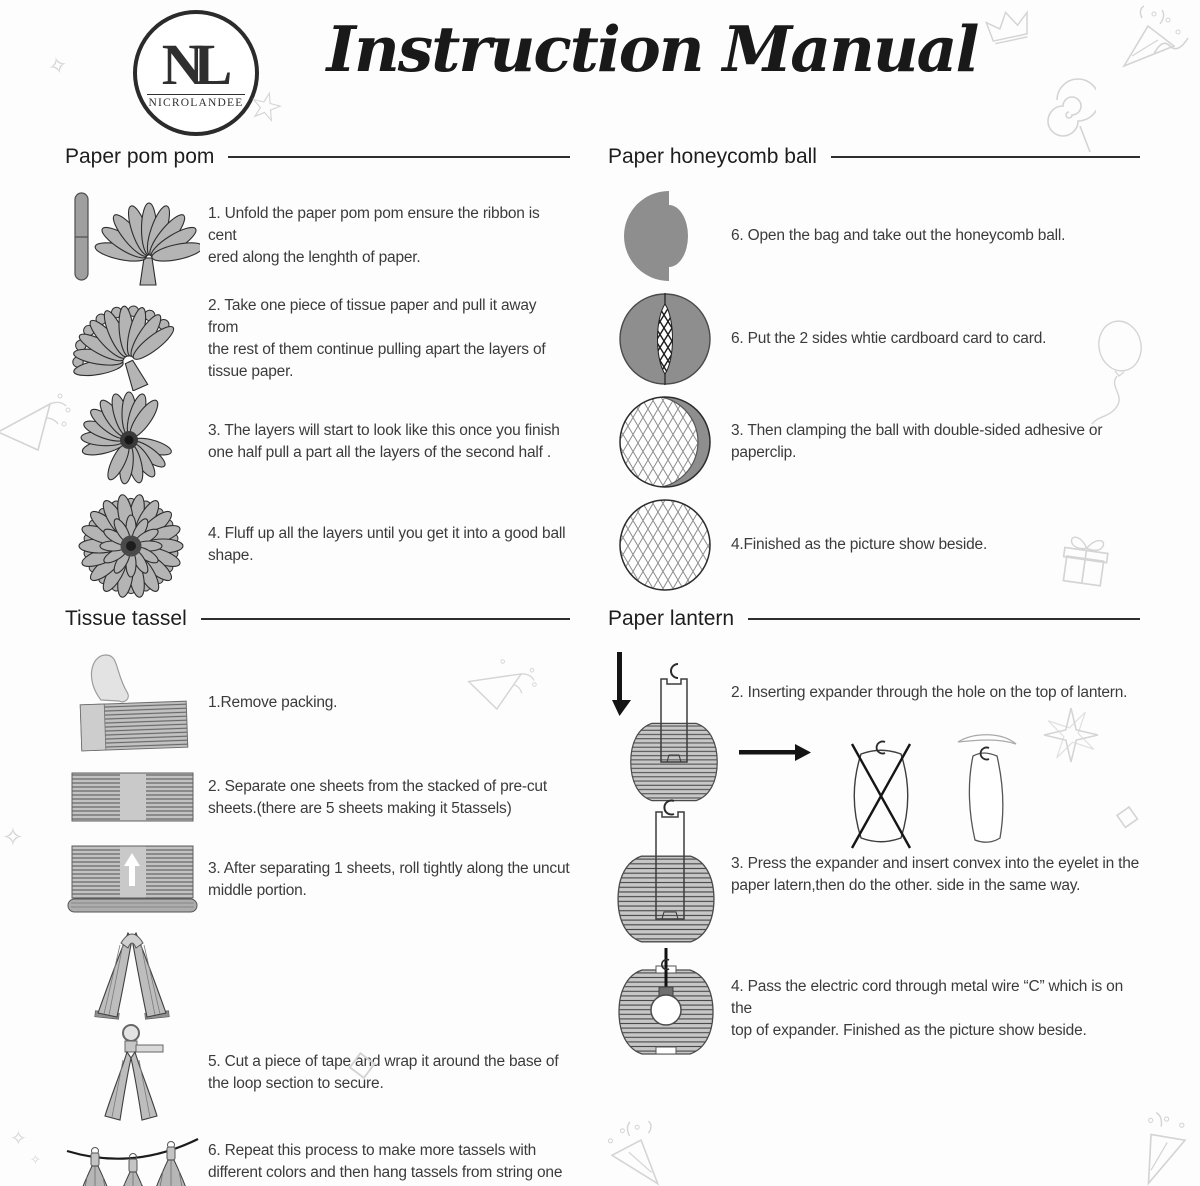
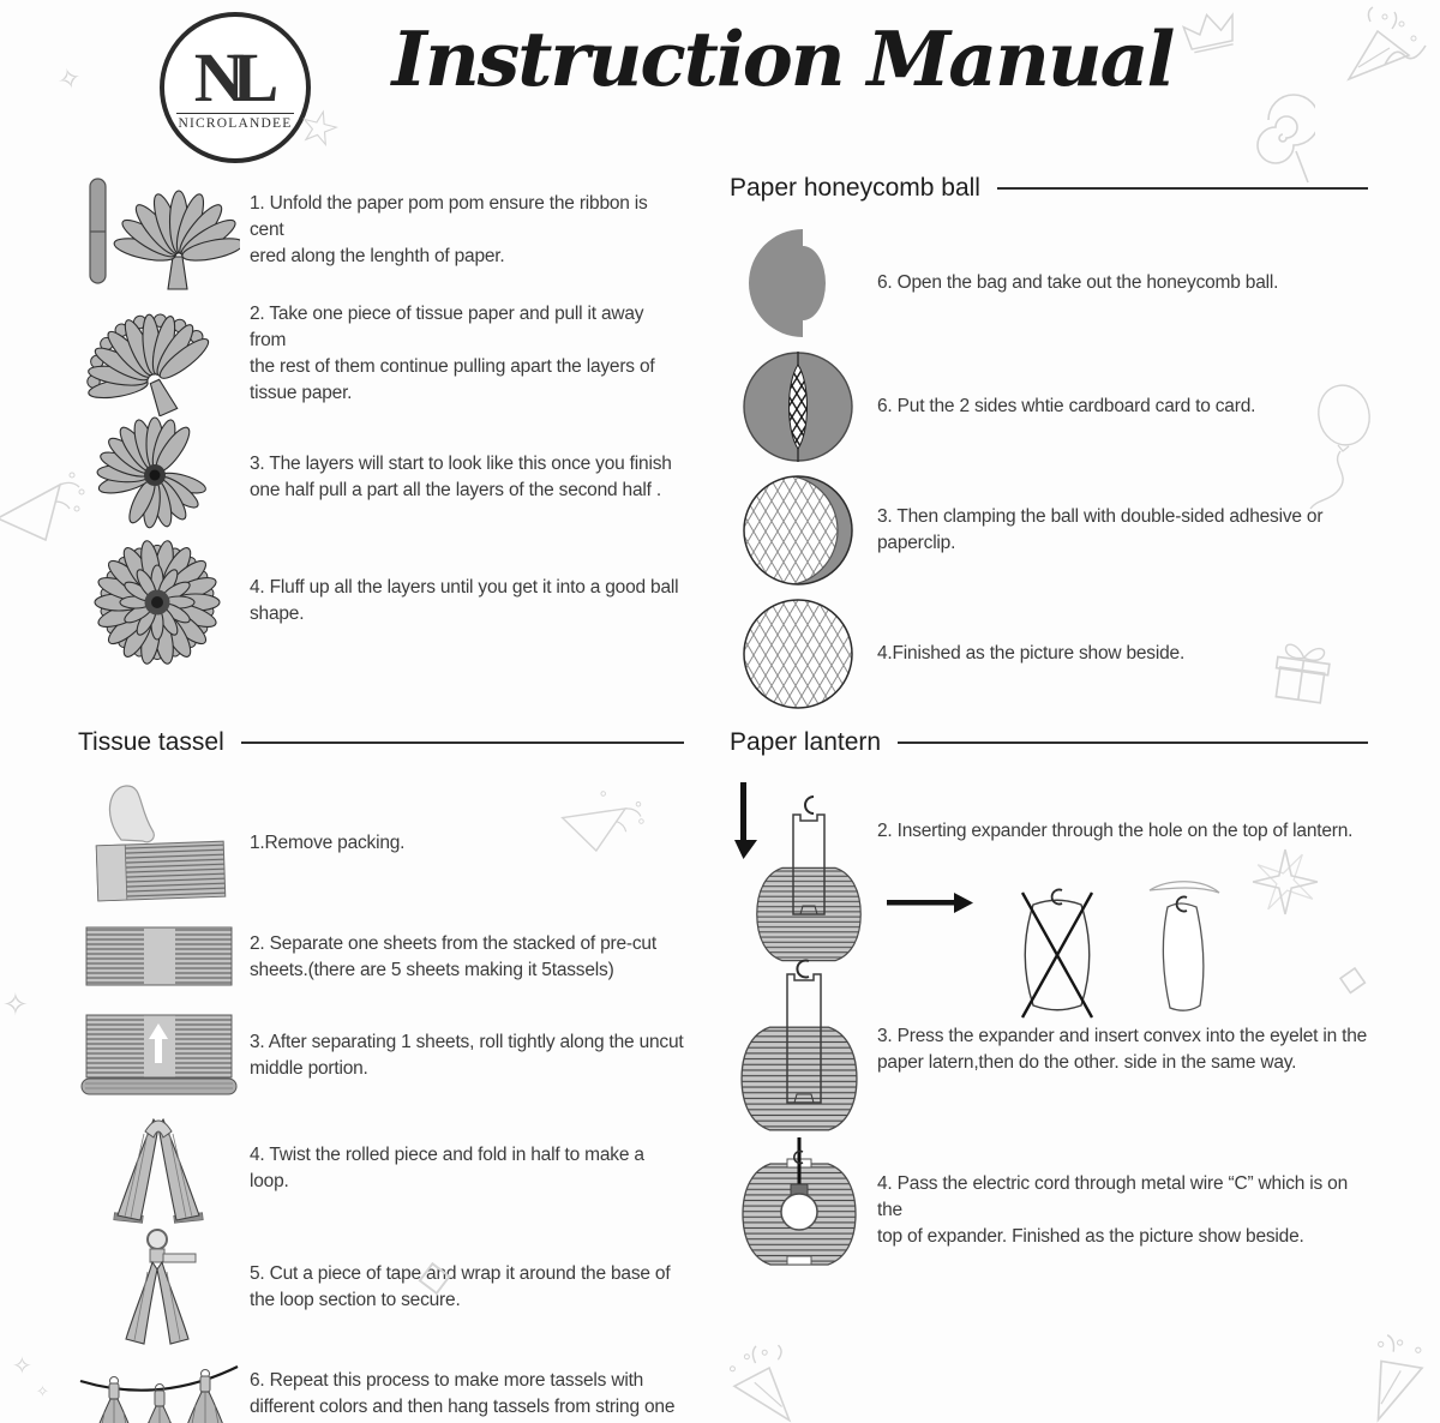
  NL
  NICROLANDEE
  Instruction Manual
- Paper pom pom
  1. Unfold the paper pom pom ensure the ribbon is cent
  ered along the lenghth of paper.
  2. Take one piece of tissue paper and pull it away from
  the rest of them continue pulling apart the layers of
  tissue paper.
  3. The layers will start to look like this once you finish
  one half pull a part all the layers of the second half .
  4. Fluff up all the layers until you get it into a good ball
  shape.
  Paper honeycomb ball
  6. Open the bag and take out the honeycomb ball.
  6. Put the 2 sides whtie cardboard card to card.
  3. Then clamping the ball with double-sided adhesive or
  paperclip.
  4.Finished as the picture show beside.
  Tissue tassel
  1.Remove packing.
  2. Separate one sheets from the stacked of pre-cut
  sheets.(there are 5 sheets making it 5tassels)
  3. After separating 1 sheets, roll tightly along the uncut
  middle portion.
+ 4. Twist the rolled piece and fold in half to make a loop.
  5. Cut a piece of tape and wrap it around the base of
  the loop section to secure.
  6. Repeat this process to make more tassels with
  different colors and then hang tassels from string one
  Paper lantern
  2. Inserting expander through the hole on the top of lantern.
  3. Press the expander and insert convex into the eyelet in the
  paper latern,then do the other. side in the same way.
  4. Pass the electric cord through metal wire “C” which is on the
  top of expander. Finished as the picture show beside.
  ✧
  ✧
  ✧
